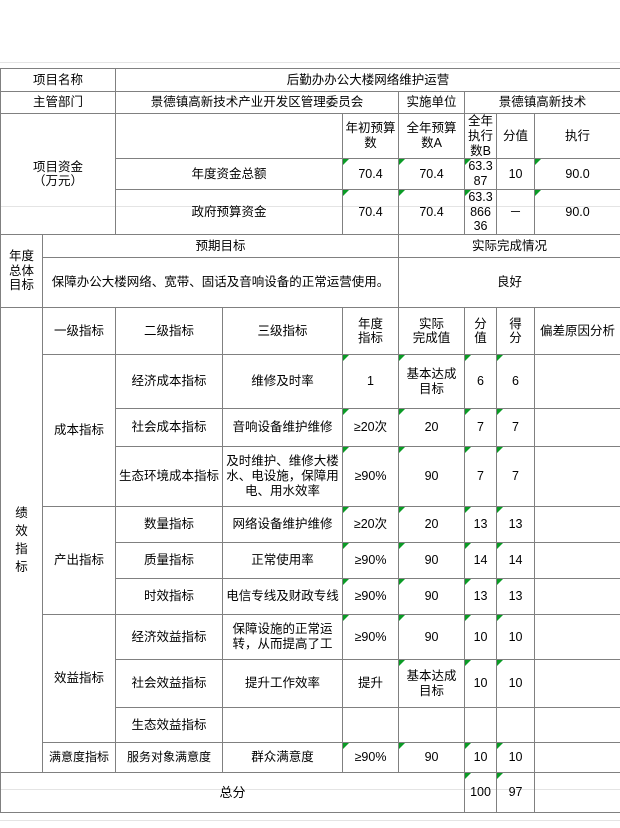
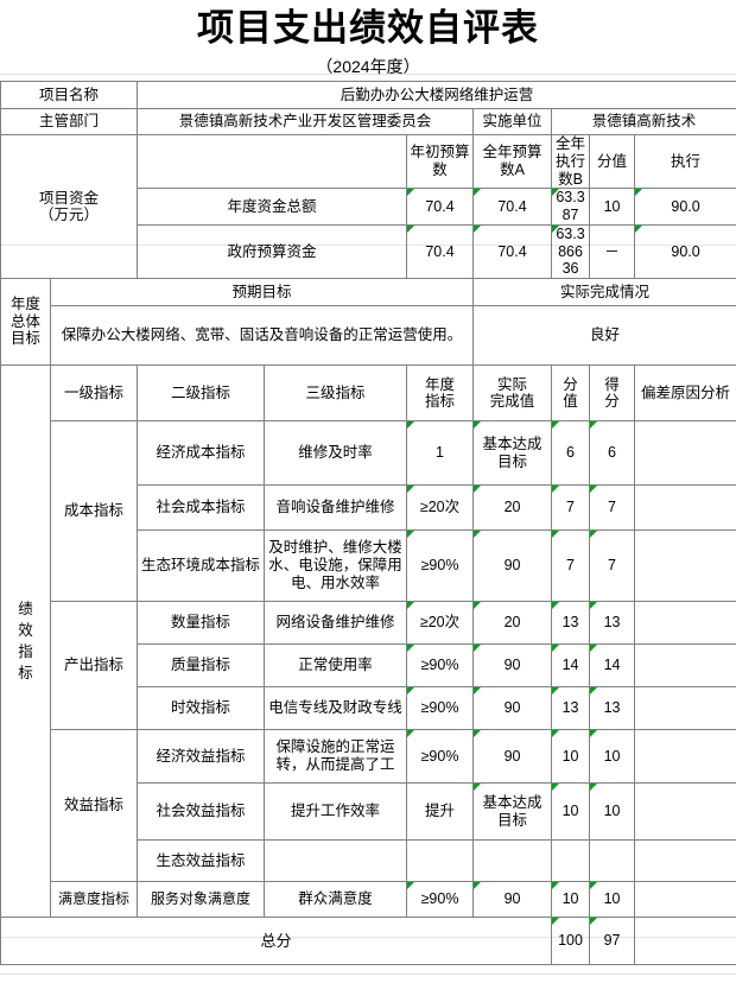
+ 项目支出绩效自评表
+ （2024年度）
  项目名称	后勤办办公大楼网络维护运营
  主管部门	景德镇高新技术产业开发区管理委员会	实施单位	景德镇高新技术
  项目资金 （万元）		年初预算数	全年预算数A	全年执行数B	分值	执行
  年度资金总额	70.4	70.4	63.387	10	90.0
  政府预算资金	70.4	70.4	63.386636	－	90.0
  年度 总体 目标	预期目标	实际完成情况
  保障办公大楼网络、宽带、固话及音响设备的正常运营使用。	良好
  绩 效 指 标	一级指标	二级指标	三级指标	年度 指标	实际 完成值	分 值	得 分	偏差原因分析
  成本指标	经济成本指标	维修及时率	1	基本达成 目标	6	6
  社会成本指标	音响设备维护维修	≥20次	20	7	7
  生态环境成本指标	及时维护、维修大楼水、电设施，保障用电、用水效率	≥90%	90	7	7
  产出指标	数量指标	网络设备维护维修	≥20次	20	13	13
  质量指标	正常使用率	≥90%	90	14	14
  时效指标	电信专线及财政专线	≥90%	90	13	13
  效益指标	经济效益指标	保障设施的正常运转，从而提高了工	≥90%	90	10	10
  社会效益指标	提升工作效率	提升	基本达成 目标	10	10
  生态效益指标
  满意度指标	服务对象满意度	群众满意度	≥90%	90	10	10
  总分	100	97
